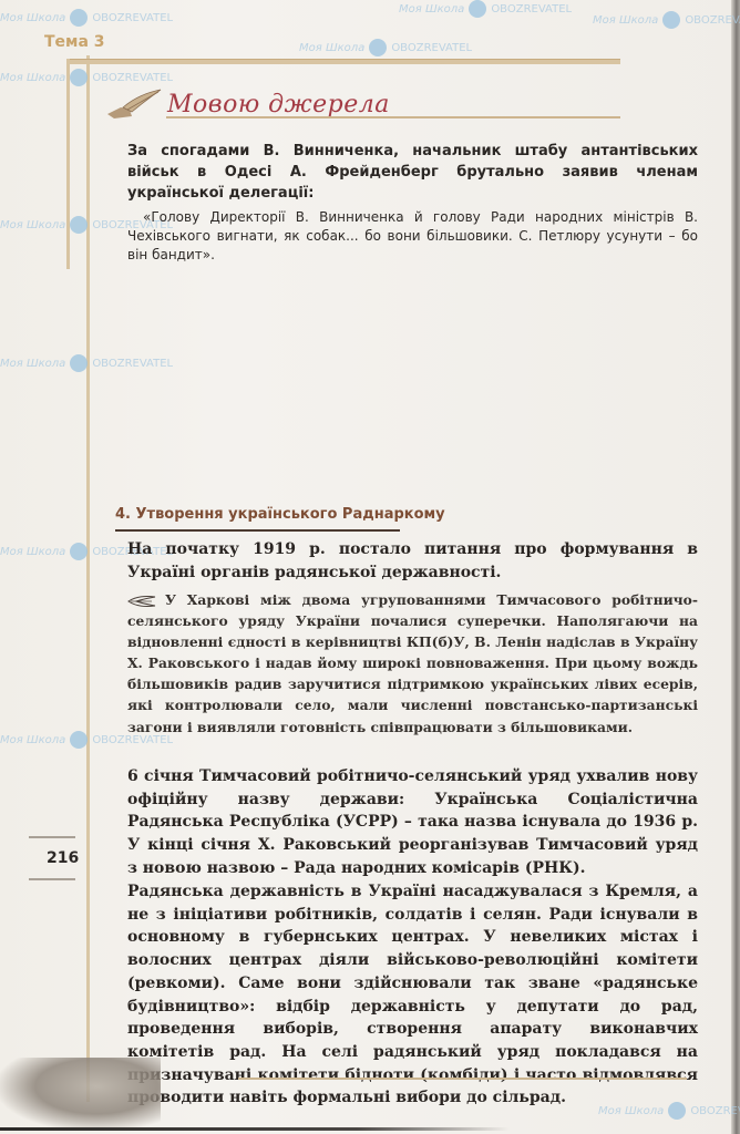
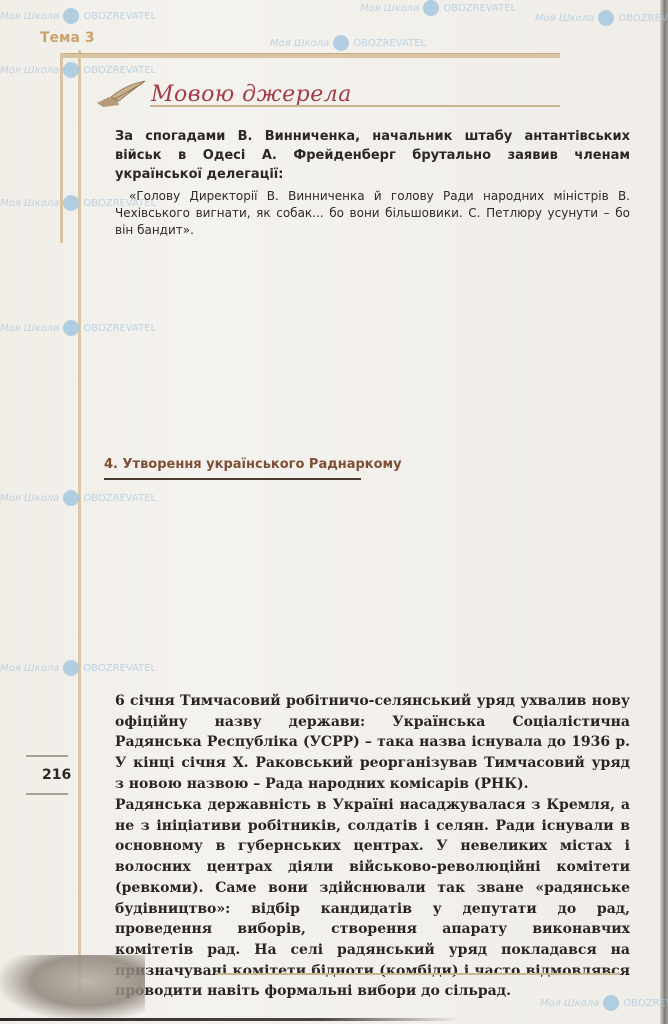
  Моя Школа
  OBOZREVATEL
  Моя Школа
  OBOZREVATEL
  Моя Школа
  OBOZREVATEL
  Моя Школа
  Моя Школа
  OBOZREVATEL
  Моя Школа
  OBOZREVATEL
  Моя Школа
  OBOZREVATEL
  Моя Школа
  OBOZREVATEL
  Моя Школа
  OBOZREVATEL
  Моя Школа
  Тема 3
  Мовою джерела
  За спогадами В. Винниченка, начальник штабу антантівських військ в Одесі А. Фрейденберг брутально заявив членам української делегації:
  «Голову Директорії В. Винниченка й голову Ради народних міністрів В. Чехівського вигнати, як собак... бо вони більшовики. С. Петлюру усунути – бо він бандит».
  4. Утворення українського Раднаркому
- На початку 1919 р. постало питання про формування в Україні органів радянської державності.
- У Харкові між двома угрупованнями Тимчасового робітничо-селянського уряду України почалися суперечки. Наполягаючи на відновленні єдності в керівництві КП(б)У, В. Ленін надіслав в Україну Х. Раковського і надав йому широкі повноваження. При цьому вождь більшовиків радив заручитися підтримкою українських лівих есерів, які контролювали село, мали численні повстансько-партизанські загони і виявляли готовність співпрацювати з більшовиками.
  6 січня Тимчасовий робітничо-селянський уряд ухвалив нову офіційну назву держави: Українська Соціалістична Радянська Республіка (УСРР) – така назва існувала до 1936 р. У кінці січня Х. Раковський реорганізував Тимчасовий уряд з новою назвою – Рада народних комісарів (РНК).
- Радянська державність в Україні насаджувалася з Кремля, а не з ініціативи робітників, солдатів і селян. Ради існували в основному в губернських центрах. У невеликих містах і волосних центрах діяли військово-революційні комітети (ревкоми). Саме вони здійснювали так зване «радянське будівництво»: відбір державність у депутати до рад, проведення виборів, створення апарату виконавчих комітетів рад. На селі радянський уряд покладався на призначувані комітети бідноти (комбіди) і часто відмовлявся проводити навіть формальні вибори до сільрад.
+ Радянська державність в Україні насаджувалася з Кремля, а не з ініціативи робітників, солдатів і селян. Ради існували в основному в губернських центрах. У невеликих містах і волосних центрах діяли військово-революційні комітети (ревкоми). Саме вони здійснювали так зване «радянське будівництво»: відбір кандидатів у депутати до рад, проведення виборів, створення апарату виконавчих комітетів рад. На селі радянський уряд покладався на призначувані комітети бідноти (комбіди) і часто відмовлявся проводити навіть формальні вибори до сільрад.
  216
